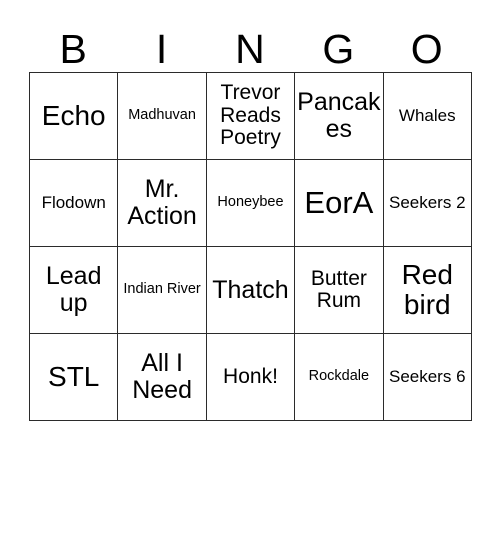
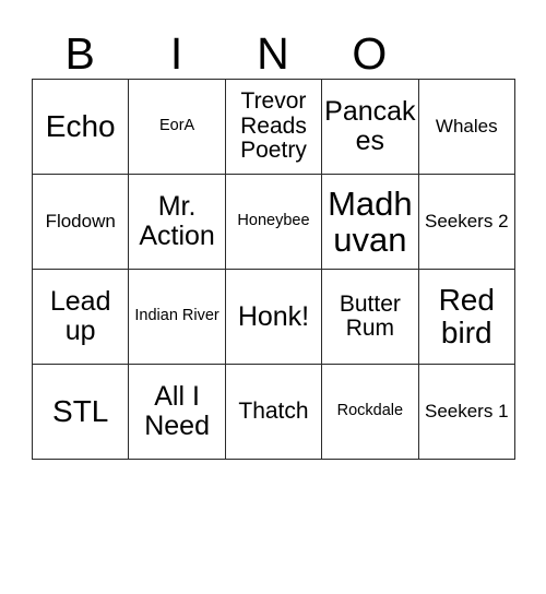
  B
  I
  N
- G
  O
  Echo
- Madhuvan
+ EorA
  Trevor Reads Poetry
  Pancakes
  Whales
  Flodown
  Mr. Action
  Honeybee
- EorA
+ Madhuvan
  Seekers 2
  Lead up
  Indian River
- Thatch
+ Honk!
  Butter Rum
  Red bird
  STL
  All I Need
- Honk!
+ Thatch
  Rockdale
- Seekers 6
+ Seekers 1
